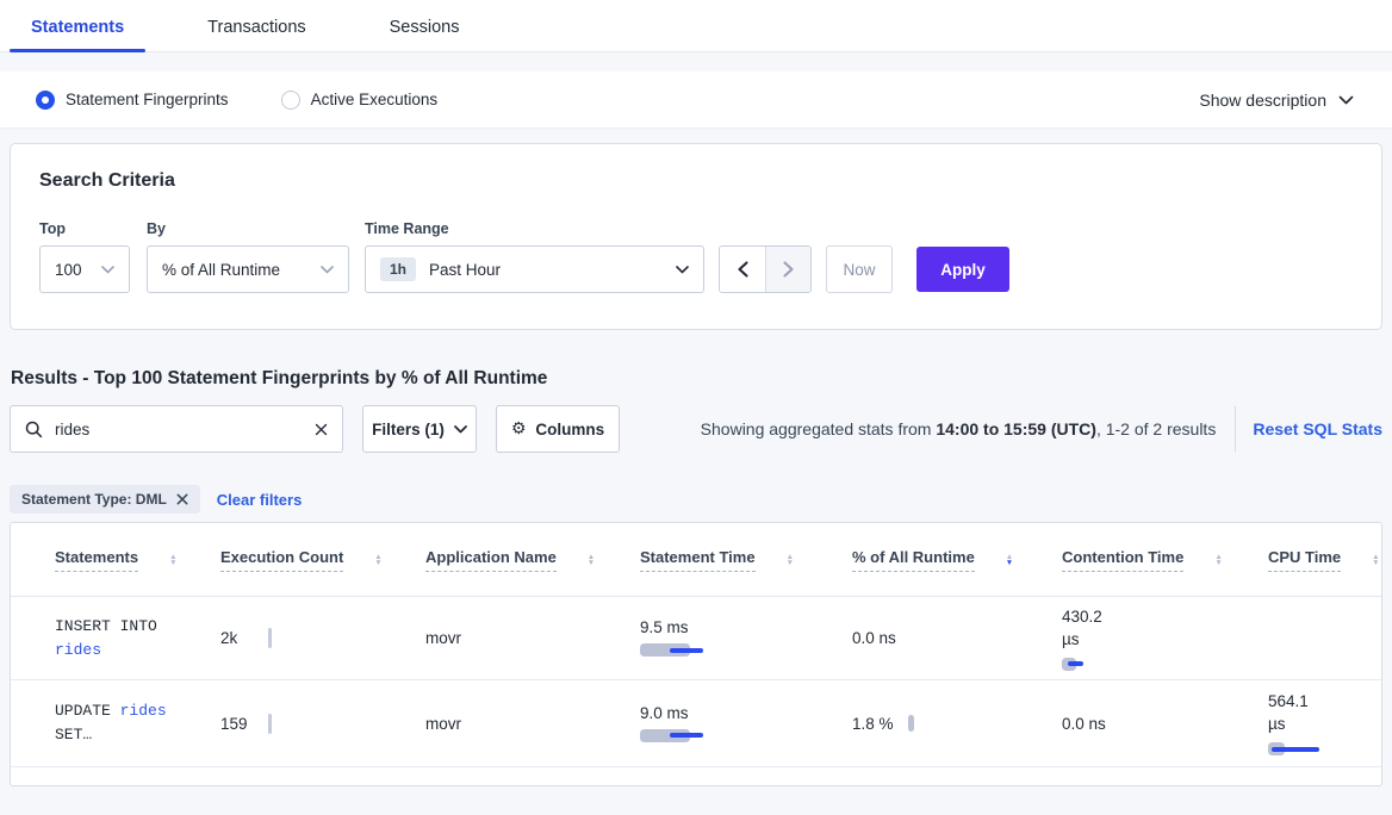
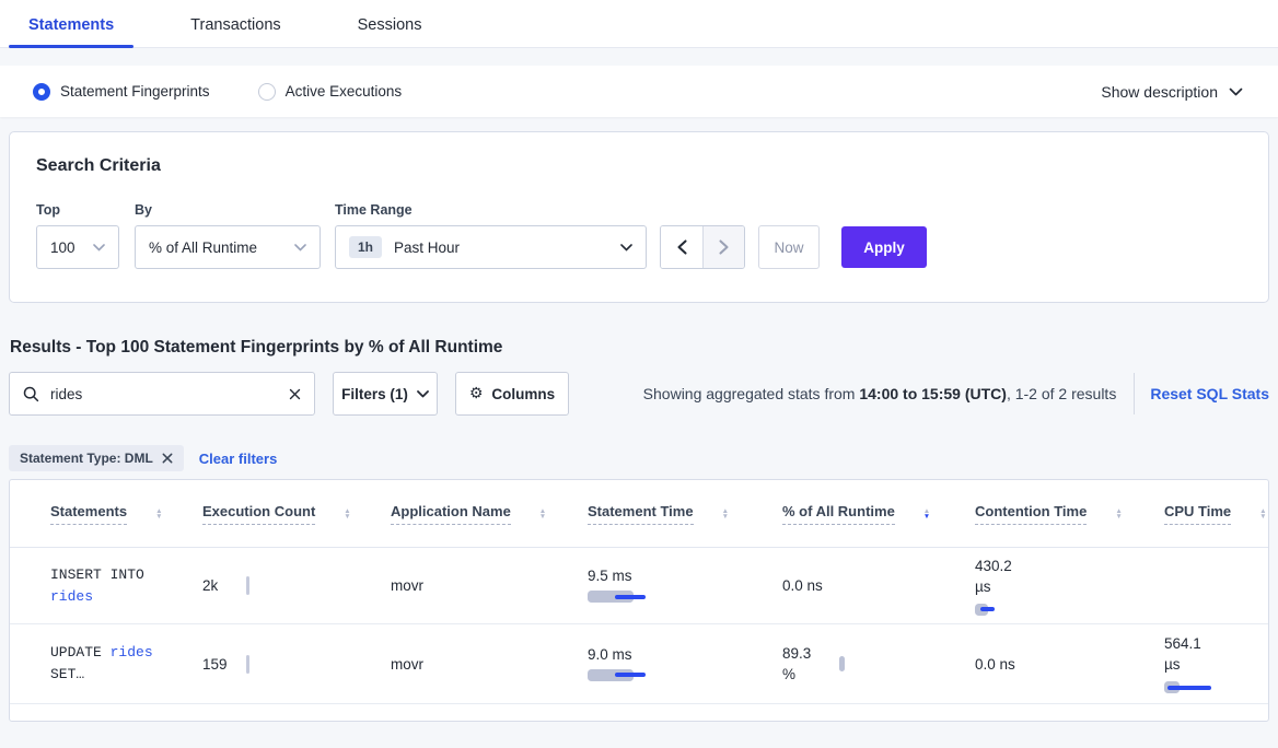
  Statements
  Transactions
  Sessions
  Statement Fingerprints
  Active Executions
  Show description
  Search Criteria
  Top
  100
  By
  % of All Runtime
  Time Range
  1h
  Past Hour
  Now
  Apply
  Results - Top 100 Statement Fingerprints by % of All Runtime
  rides
  Filters (1)
  ⚙
  Columns
  Showing aggregated stats from 14:00 to 15:59 (UTC), 1-2 of 2 results
  Reset SQL Stats
  Statement Type: DML
  Clear filters
  Statements
  Execution Count
  Application Name
  Statement Time
  % of All Runtime
  Contention Time
  CPU Time
  INSERT INTO rides
  2k
  movr
  9.5 ms
  0.0 ns
  430.2 µs
  UPDATE rides SET…
  159
  movr
  9.0 ms
- 1.8 %
+ 89.3 %
  0.0 ns
  564.1 µs
